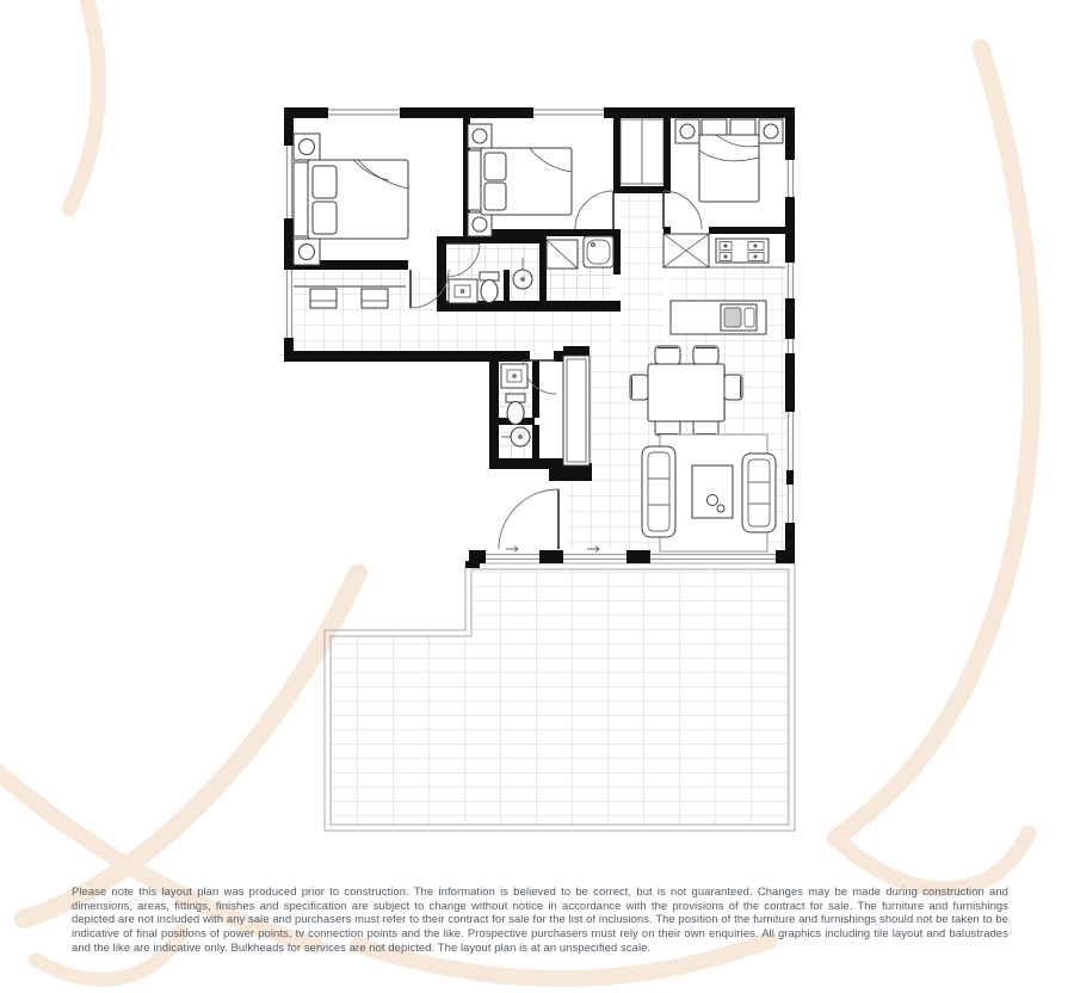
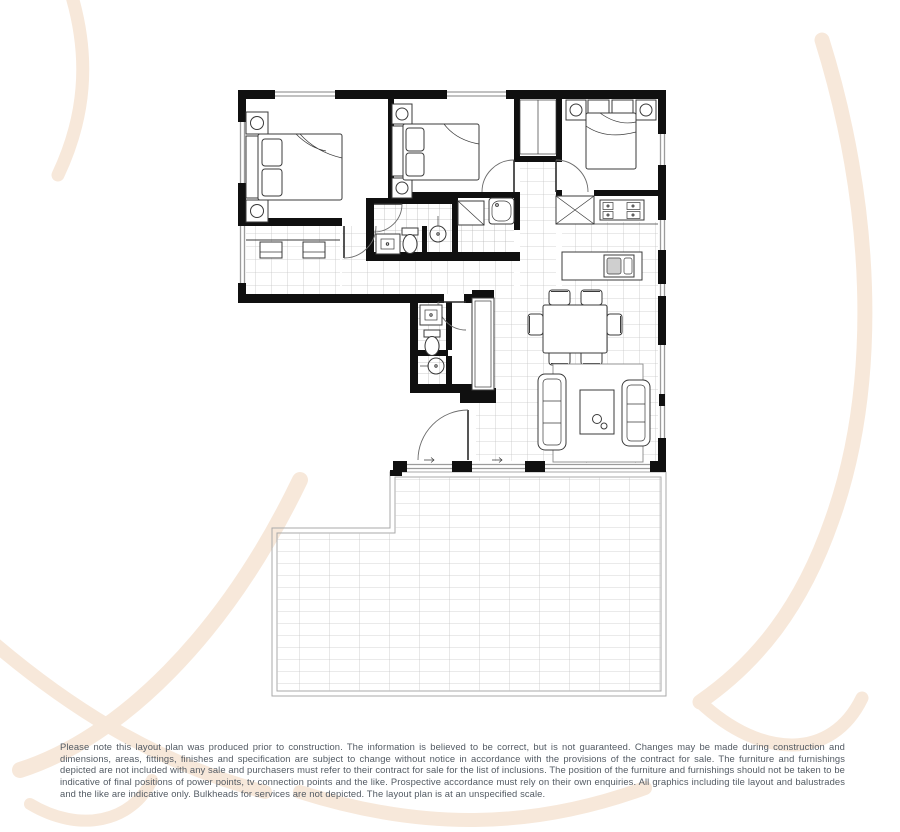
- Please note this layout plan was produced prior to construction. The information is believed to be correct, but is not guaranteed. Changes may be made during construction and dimensions, areas, fittings, finishes and specification are subject to change without notice in accordance with the provisions of the contract for sale. The furniture and furnishings depicted are not included with any sale and purchasers must refer to their contract for sale for the list of inclusions. The position of the furniture and furnishings should not be taken to be indicative of final positions of power points, tv connection points and the like. Prospective purchasers must rely on their own enquiries. All graphics including tile layout and balustrades and the like are indicative only. Bulkheads for services are not depicted. The layout plan is at an unspecified scale.
+ Please note this layout plan was produced prior to construction. The information is believed to be correct, but is not guaranteed. Changes may be made during construction and dimensions, areas, fittings, finishes and specification are subject to change without notice in accordance with the provisions of the contract for sale. The furniture and furnishings depicted are not included with any sale and purchasers must refer to their contract for sale for the list of inclusions. The position of the furniture and furnishings should not be taken to be indicative of final positions of power points, tv connection points and the like. Prospective accordance must rely on their own enquiries. All graphics including tile layout and balustrades and the like are indicative only. Bulkheads for services are not depicted. The layout plan is at an unspecified scale.
